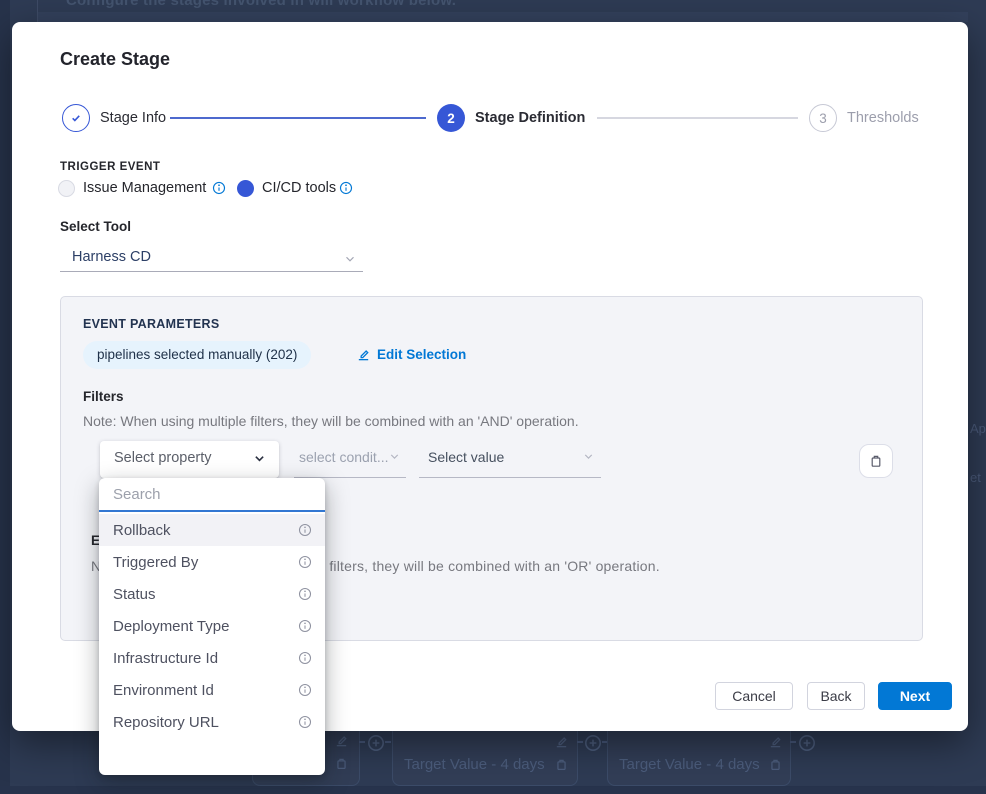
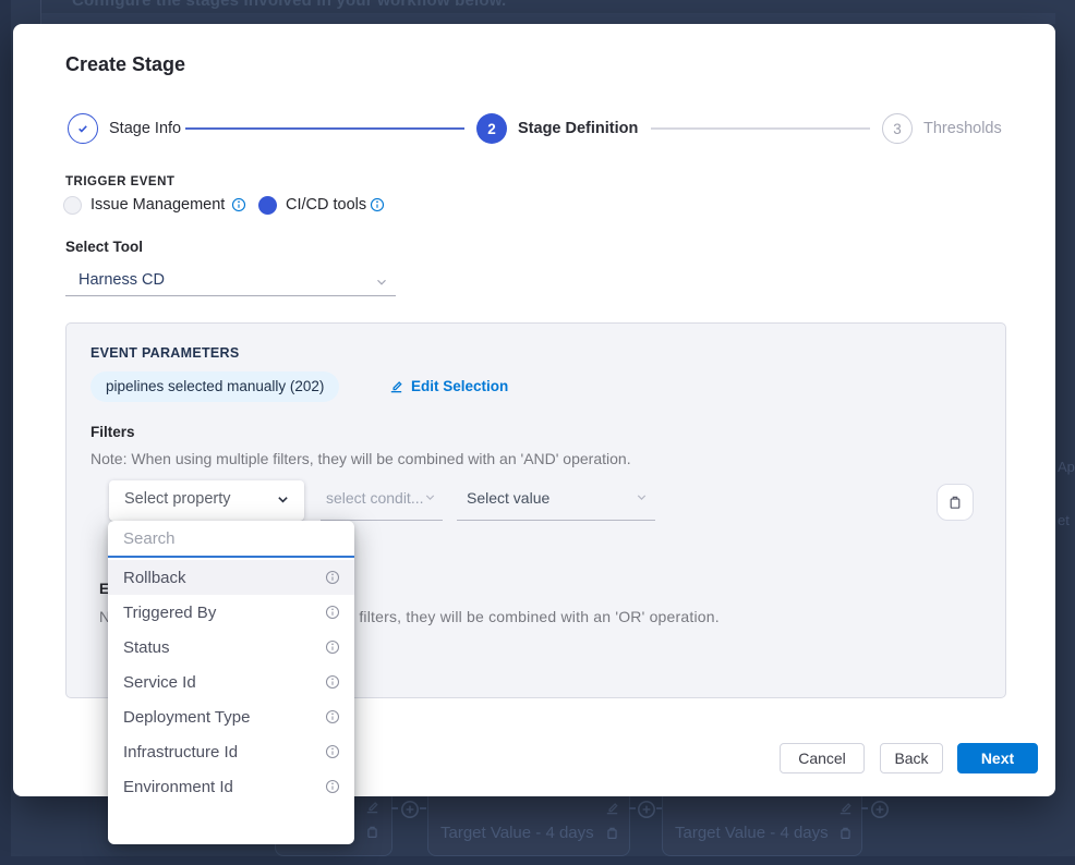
- Configure the stages involved in will workflow below.
+ Configure the stages involved in your workflow below.
  Ap
  et
  Target Value - 4 days
  Target Value - 4 days
  Create Stage
  Stage Info
  2
  Stage Definition
  3
  Thresholds
  TRIGGER EVENT
  Issue Management
  CI/CD tools
  Select Tool
  Harness CD
  EVENT PARAMETERS
  pipelines selected manually (202)
  Edit Selection
  Filters
  Note: When using multiple filters, they will be combined with an 'AND' operation.
  Select property
  select condit...
  Select value
  Cancel
  Back
  Next
  Search
  Rollback
  Triggered By
  Status
+ Service Id
  Deployment Type
  Infrastructure Id
  Environment Id
- Repository URL
